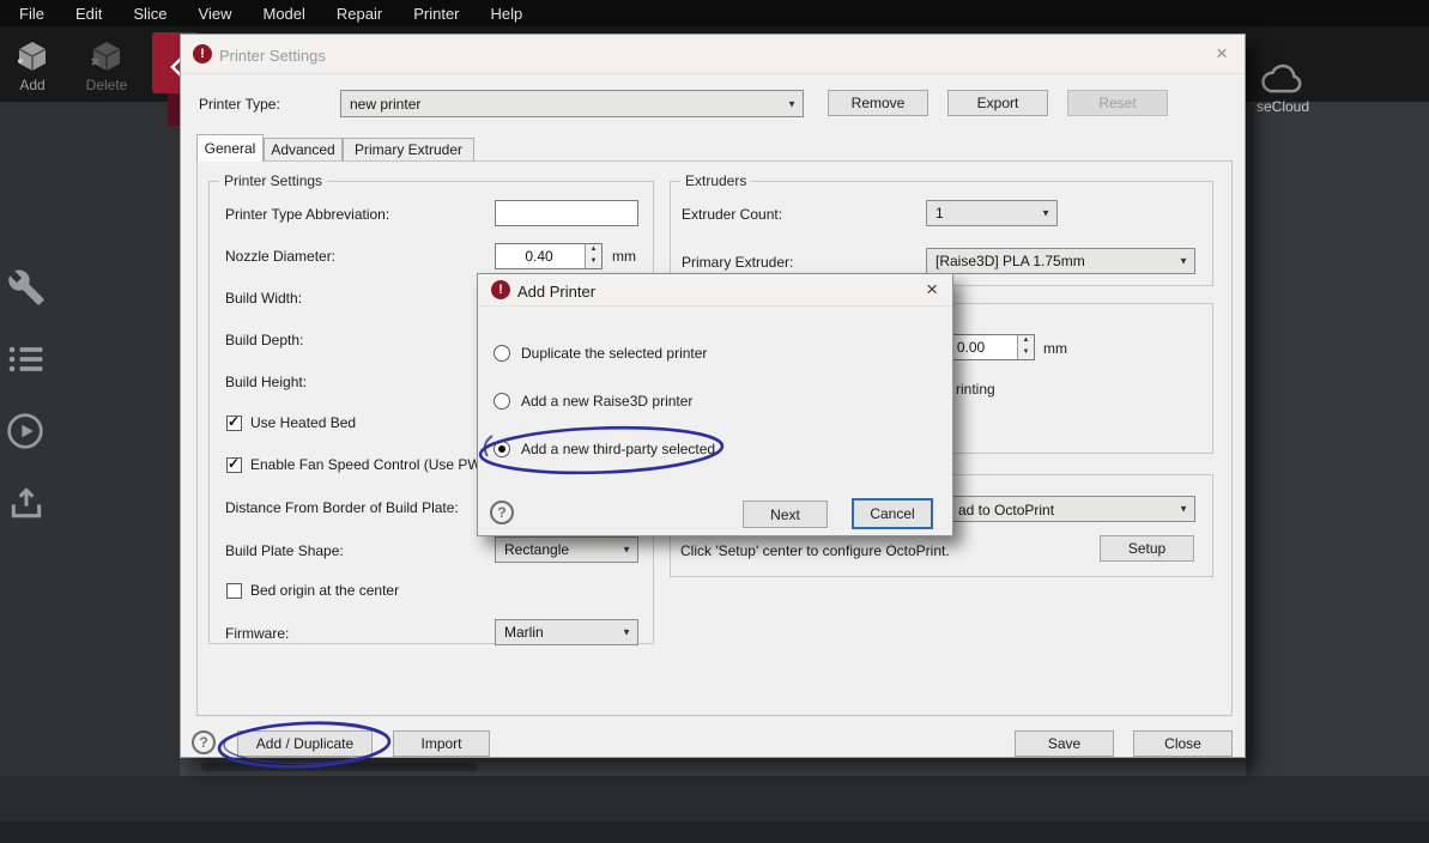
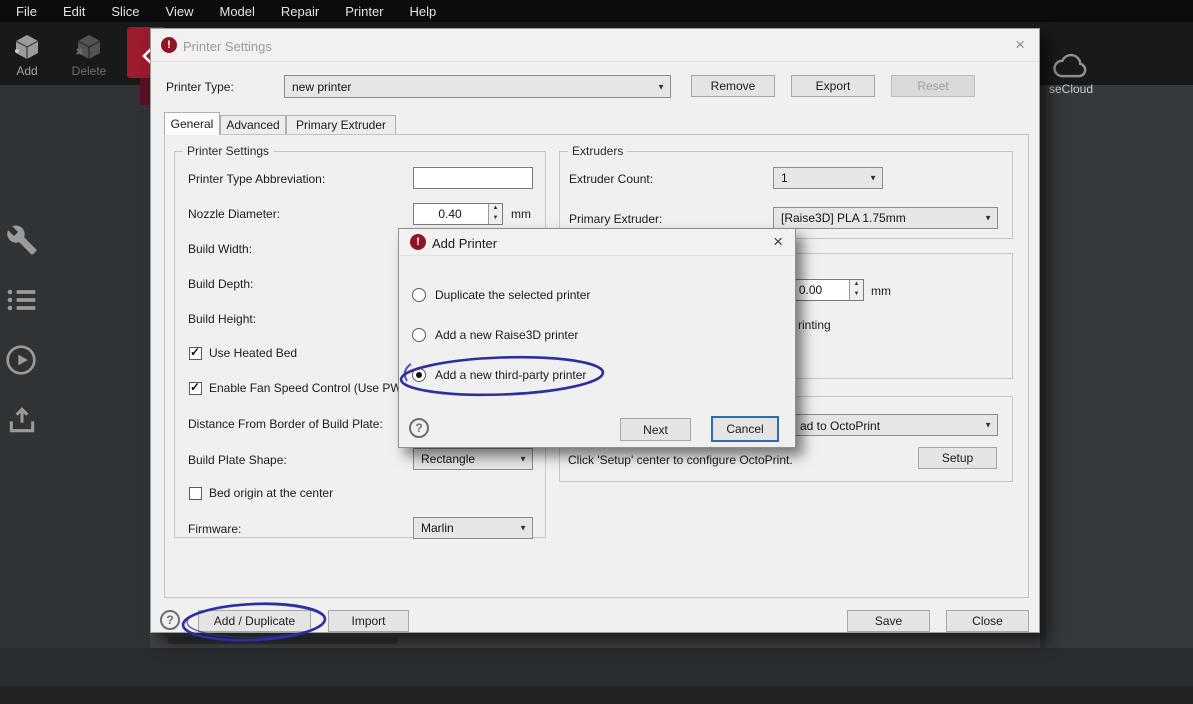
  File
  Edit
  Slice
  View
  Model
  Repair
  Printer
  Help
  Add
  Delete
  seCloud
  !
  Printer Settings
  ×
  Printer Type:
  new printer
  ▼
  Remove
  Export
  Reset
  General
  Advanced
  Primary Extruder
  Printer Settings
  Printer Type Abbreviation:
  Nozzle Diameter:
  0.40
  mm
  Build Width:
  Build Depth:
  Build Height:
  ✓
  Use Heated Bed
  ✓
  Enable Fan Speed Control (Use PW
  Distance From Border of Build Plate:
  Build Plate Shape:
  Rectangle
  ▼
  Bed origin at the center
  Firmware:
  Marlin
  ▼
  Extruders
  Extruder Count:
  1
  ▼
  Primary Extruder:
  [Raise3D] PLA 1.75mm
  ▼
  0.00
  mm
  rinting
  ▼
  ad to OctoPrint
  Click 'Setup' center to configure OctoPrint.
  Setup
  ?
  Add / Duplicate
  Import
  Save
  Close
  !
  Add Printer
  ×
  Duplicate the selected printer
  Add a new Raise3D printer
- Add a new third-party selected
+ Add a new third-party printer
  ?
  Next
  Cancel
